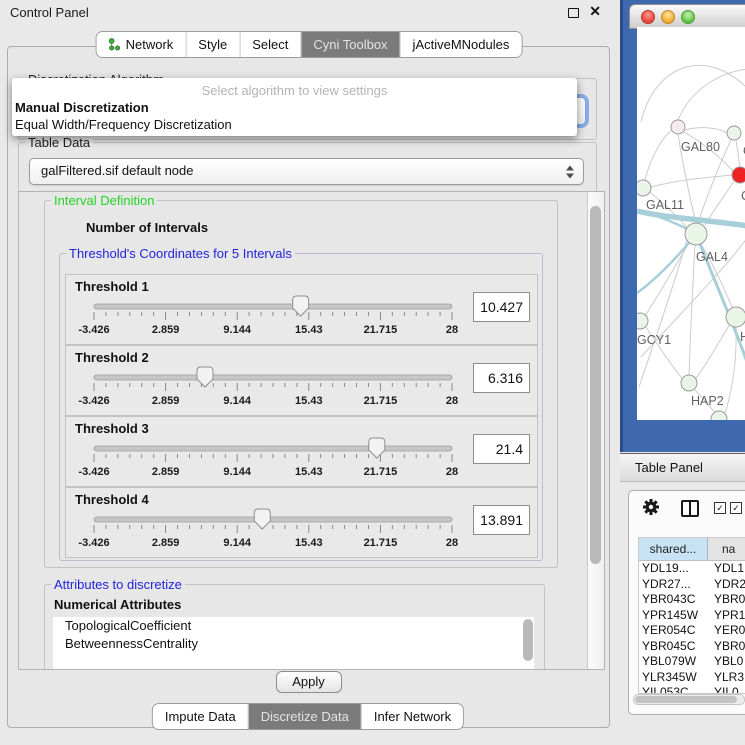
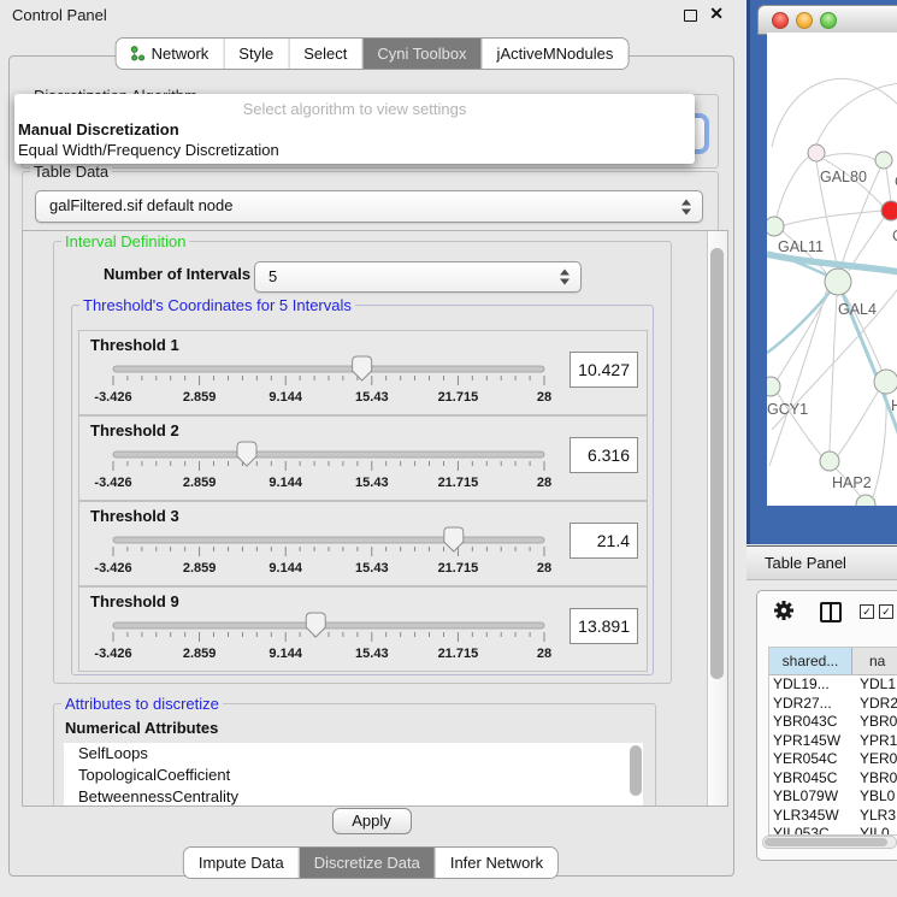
  Control Panel
  ✕
  Network
  Style
  Select
  Cyni Toolbox
  jActiveMNodules
  Table Data
  galFiltered.sif default node
  Interval Definition
  Number of Intervals
+ 5
  Threshold's Coordinates for 5 Intervals
  Threshold 1
  -3.426
  2.859
  9.144
  15.43
  21.715
  28
  10.427
  Threshold 2
  -3.426
  2.859
  9.144
  15.43
  21.715
  28
  6.316
  Threshold 3
  -3.426
  2.859
  9.144
  15.43
  21.715
  28
  21.4
- Threshold 4
+ Threshold 9
  -3.426
  2.859
  9.144
  15.43
  21.715
  28
  13.891
  Attributes to discretize
  Numerical Attributes
+ SelfLoops
  TopologicalCoefficient
  BetweennessCentrality
  Apply
  Select algorithm to view settings
  Manual Discretization
  Equal Width/Frequency Discretization
  Impute Data
  Discretize Data
  Infer Network
  GAL80
  GAL11
  GAL4
  GCY1
  HAP2
  Table Panel
  ✓
  ✓
  shared...
  na
  YDL19...
  YDL1
  YDR27...
  YDR2
  YBR043C
  YBR0
  YPR145W
  YPR1
  YER054C
  YER0
  YBR045C
  YBR0
  YBL079W
  YBL0
  YLR345W
  YLR3
  YIL053C
  YIL0
